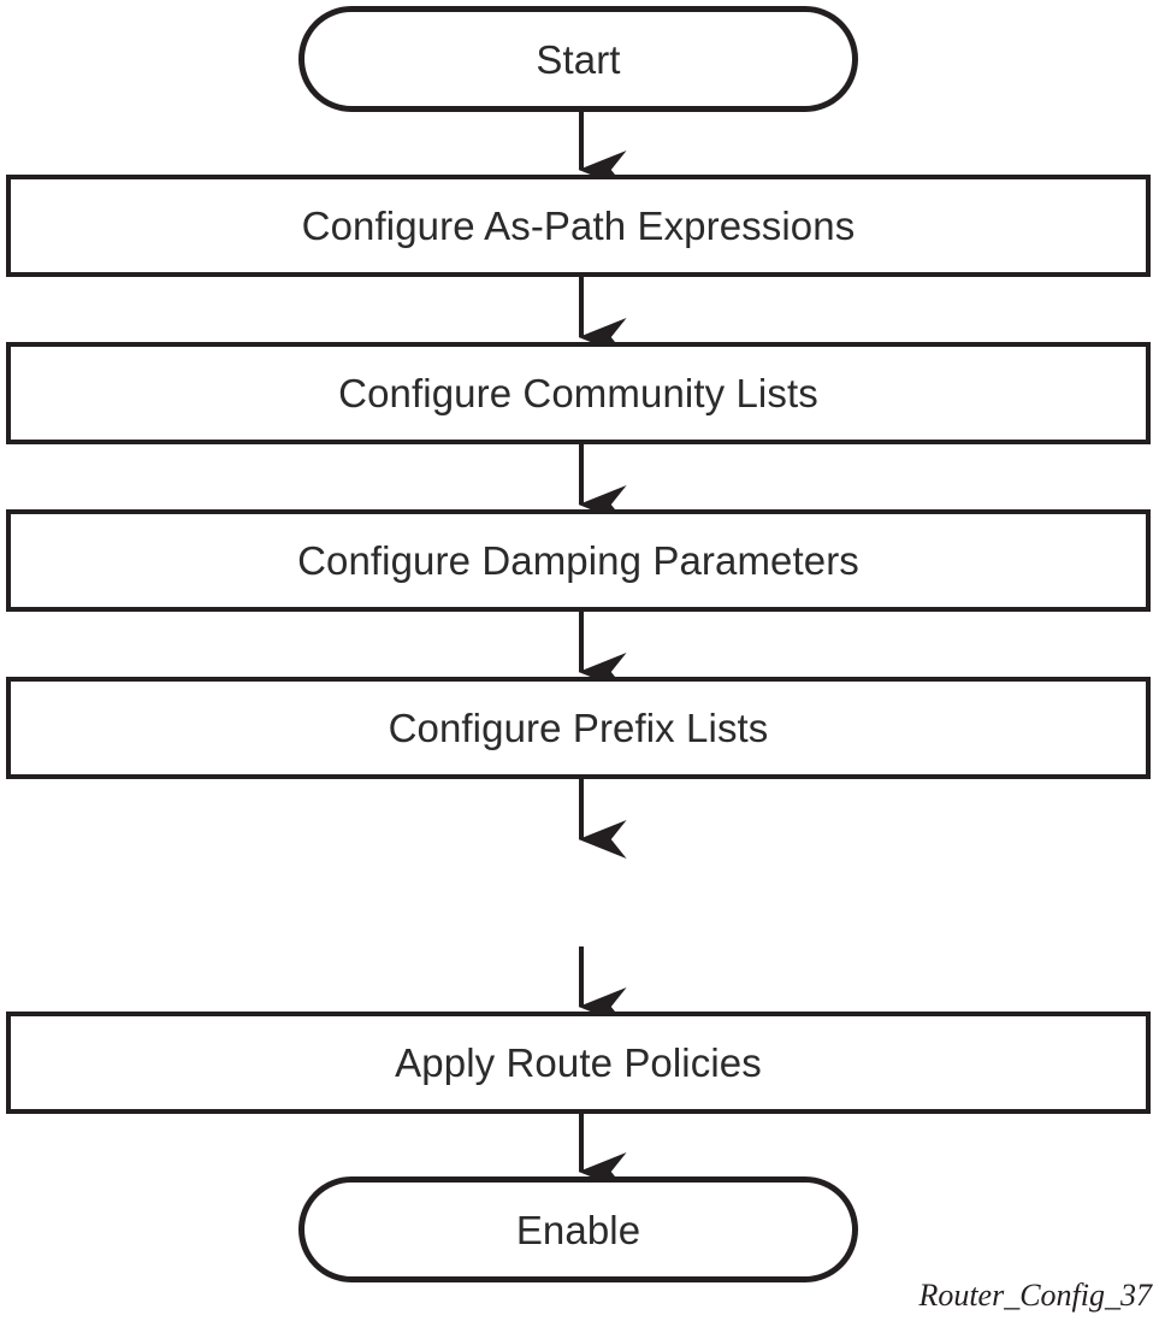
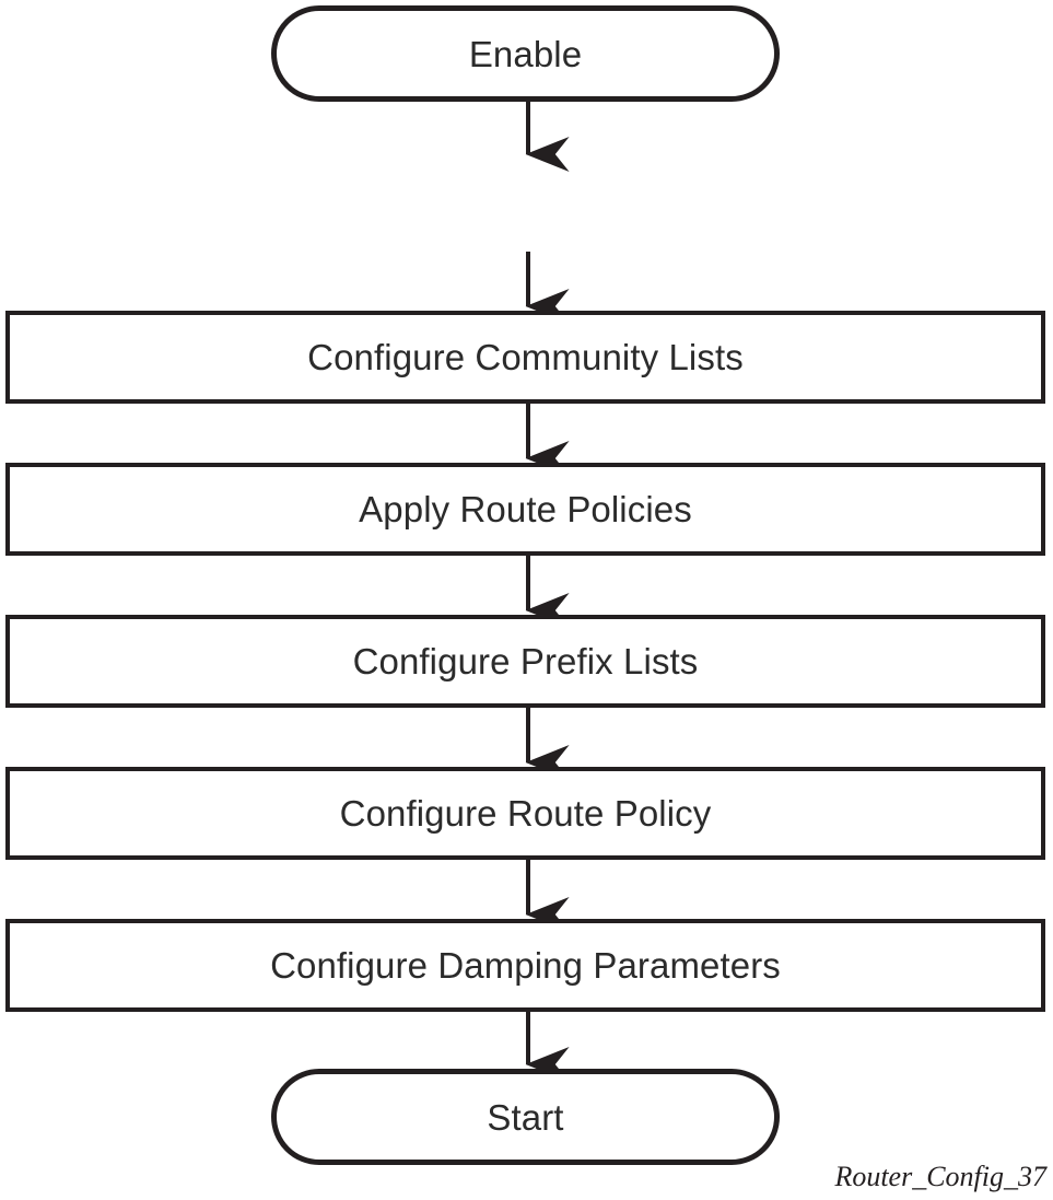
- Start
+ Enable
- Configure As-Path Expressions
  Configure Community Lists
- Configure Damping Parameters
+ Apply Route Policies
  Configure Prefix Lists
+ Configure Route Policy
- Apply Route Policies
+ Configure Damping Parameters
- Enable
+ Start
  Router_Config_37
